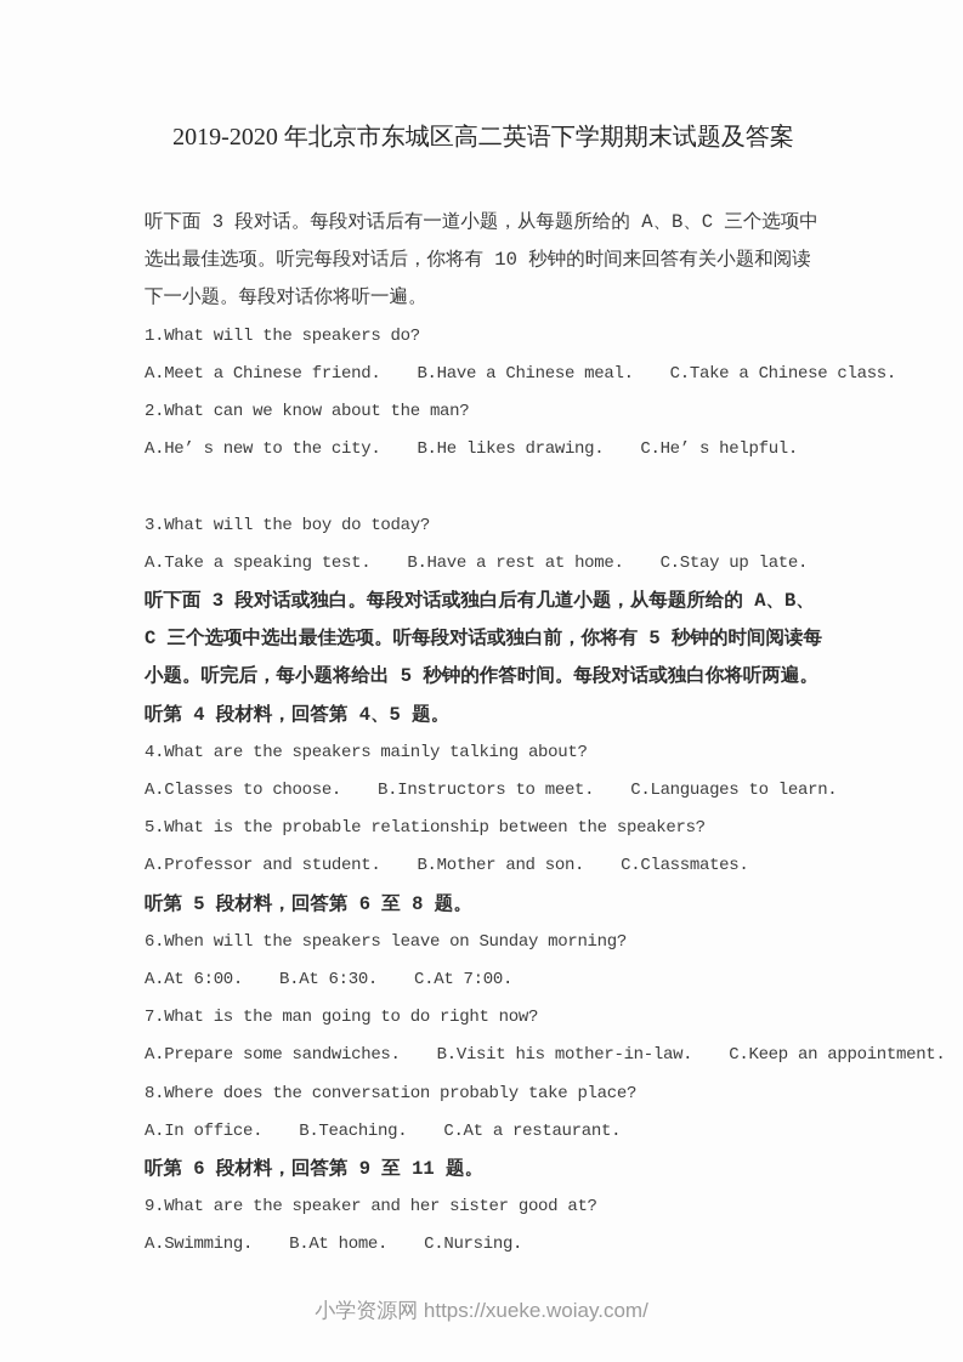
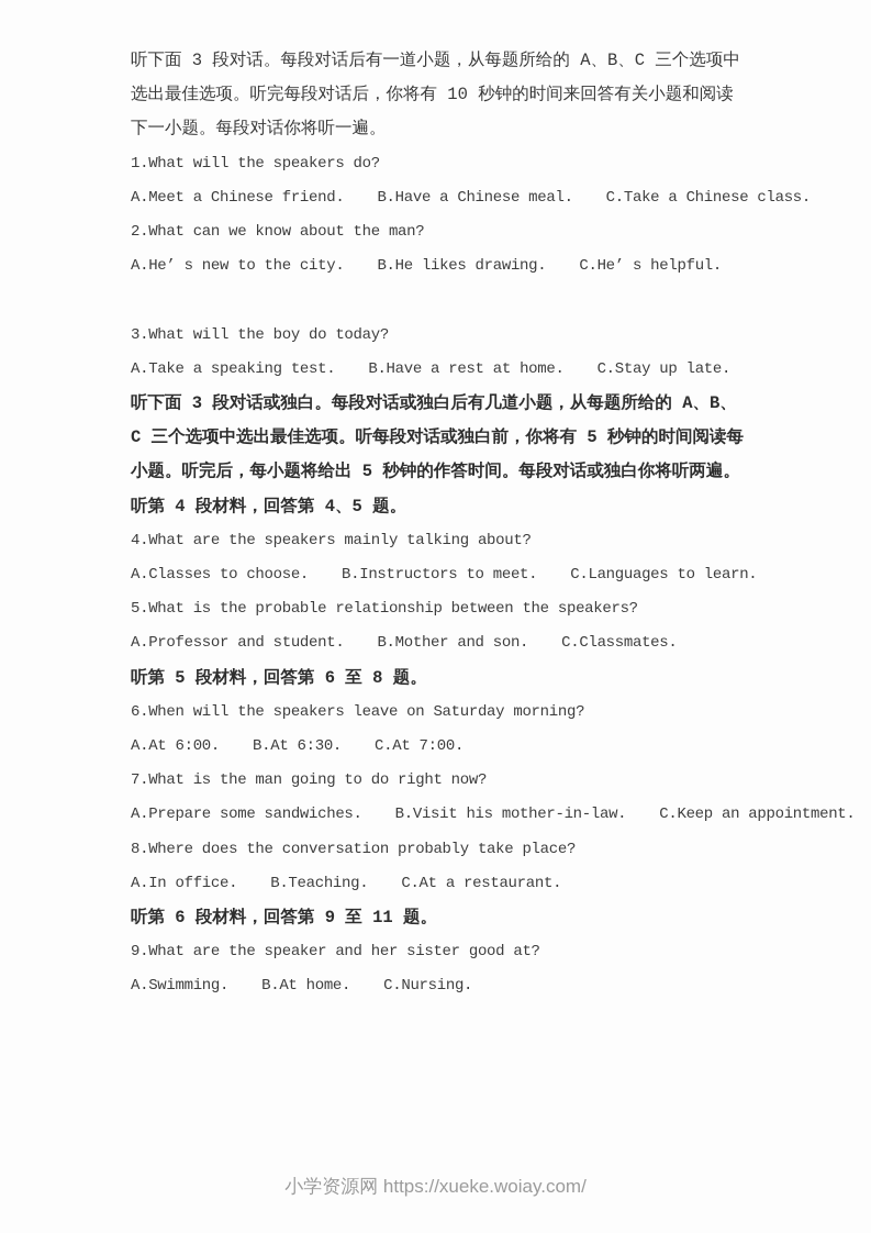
- 2019-2020 年北京市东城区高二英语下学期期末试题及答案
  听下面 3 段对话。每段对话后有一道小题，从每题所给的 A、B、C 三个选项中选出最佳选项。听完每段对话后，你将有 10 秒钟的时间来回答有关小题和阅读下一小题。每段对话你将听一遍。
  1.What will the speakers do?
  A.Meet a Chinese friend.
  B.Have a Chinese meal.
  C.Take a Chinese class.
  2.What can we know about the man?
  A.He’ s new to the city.
  B.He likes drawing.
  C.He’ s helpful.
  3.What will the boy do today?
  A.Take a speaking test.
  B.Have a rest at home.
  C.Stay up late.
  听下面 3 段对话或独白。每段对话或独白后有几道小题，从每题所给的 A、B、C 三个选项中选出最佳选项。听每段对话或独白前，你将有 5 秒钟的时间阅读每小题。听完后，每小题将给出 5 秒钟的作答时间。每段对话或独白你将听两遍。
  听第 4 段材料，回答第 4、5 题。
  4.What are the speakers mainly talking about?
  A.Classes to choose.
  B.Instructors to meet.
  C.Languages to learn.
  5.What is the probable relationship between the speakers?
  A.Professor and student.
  B.Mother and son.
  C.Classmates.
  听第 5 段材料，回答第 6 至 8 题。
- 6.When will the speakers leave on Sunday morning?
+ 6.When will the speakers leave on Saturday morning?
  A.At 6:00.
  B.At 6:30.
  C.At 7:00.
  7.What is the man going to do right now?
  A.Prepare some sandwiches.
  B.Visit his mother-in-law.
  C.Keep an appointment.
  8.Where does the conversation probably take place?
  A.In office.
  B.Teaching.
  C.At a restaurant.
  听第 6 段材料，回答第 9 至 11 题。
  9.What are the speaker and her sister good at?
  A.Swimming.
  B.At home.
  C.Nursing.
  小学资源网 https://xueke.woiay.com/
